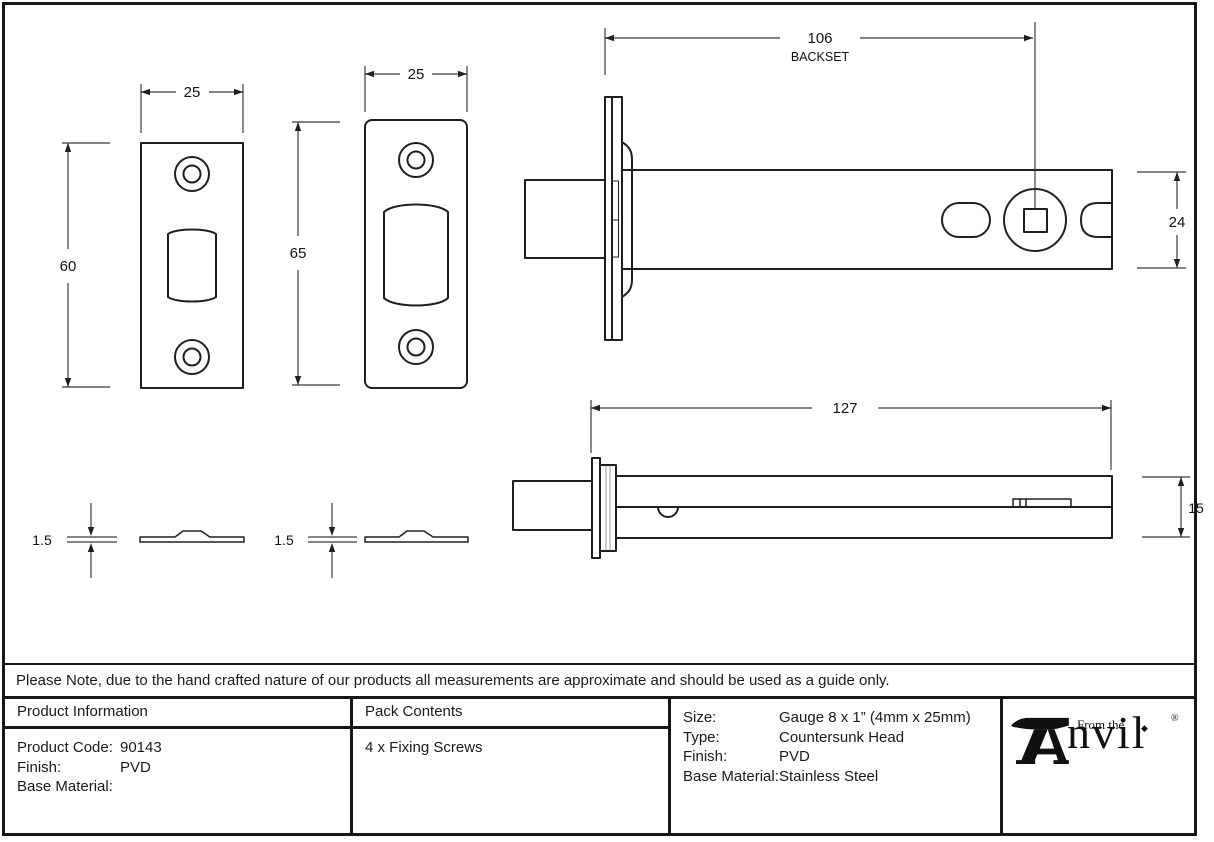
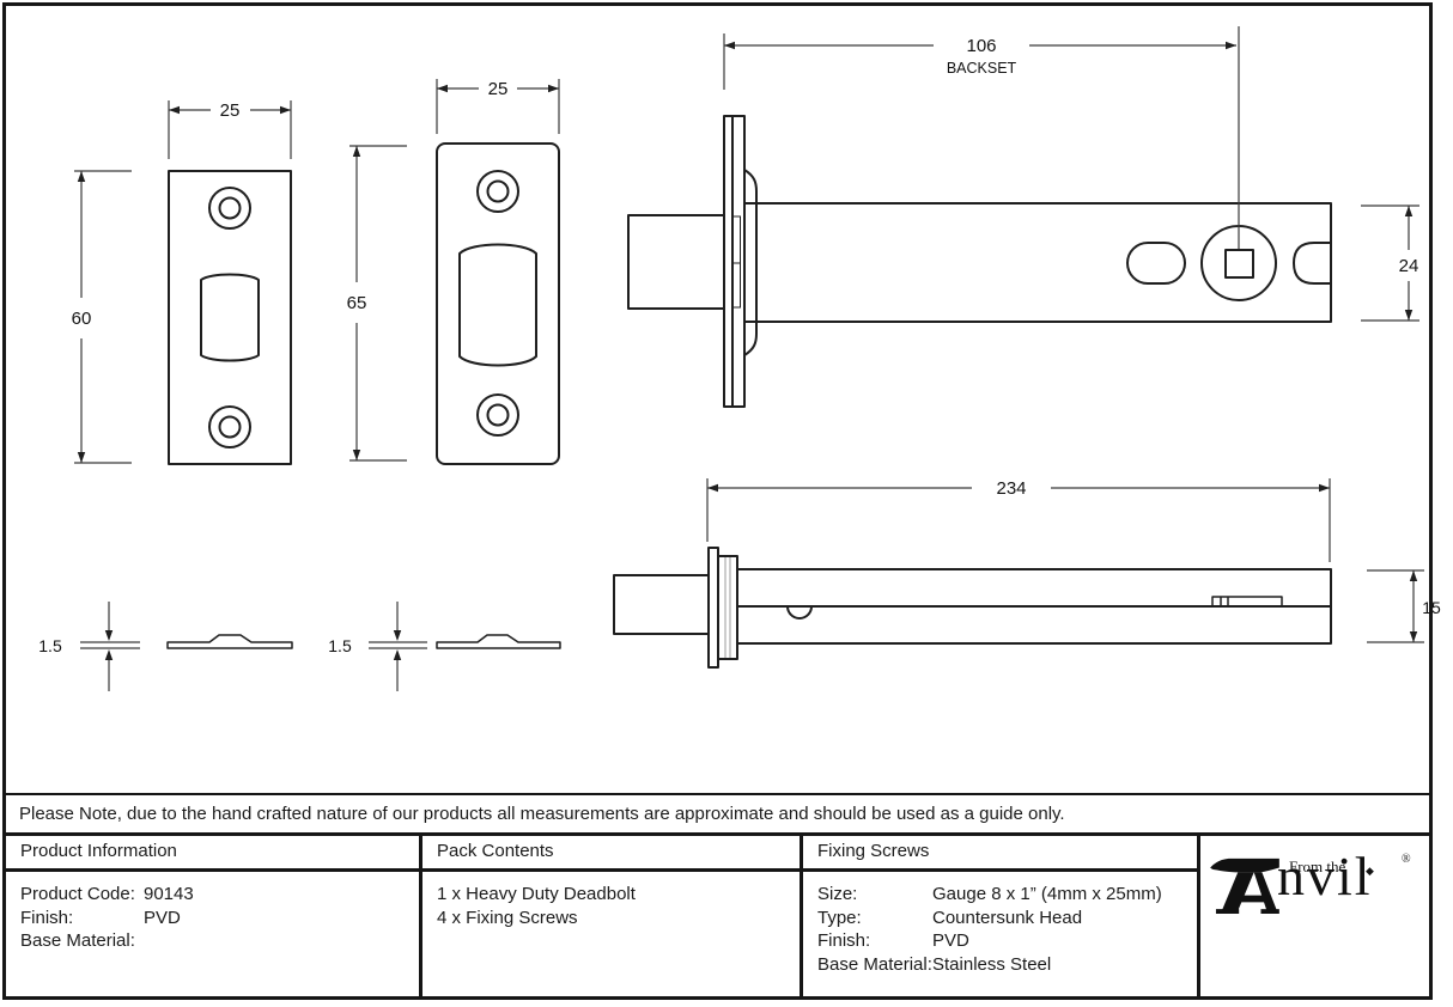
  25
  60
  25
  65
  106
  BACKSET
  24
- 127
+ 234
  15
  1.5
  1.5
  Please Note, due to the hand crafted nature of our products all measurements are approximate and should be used as a guide only.
  Product Information
  Product Code:
  90143
  Finish:
  PVD
  Base Material:
  Pack Contents
+ 1 x Heavy Duty Deadbolt
  4 x Fixing Screws
+ Fixing Screws
  Size:
  Gauge 8 x 1” (4mm x 25mm)
  Type:
  Countersunk Head
  Finish:
  PVD
  Base Material:
  Stainless Steel
  From the
  ◆
  nvil
  ®
